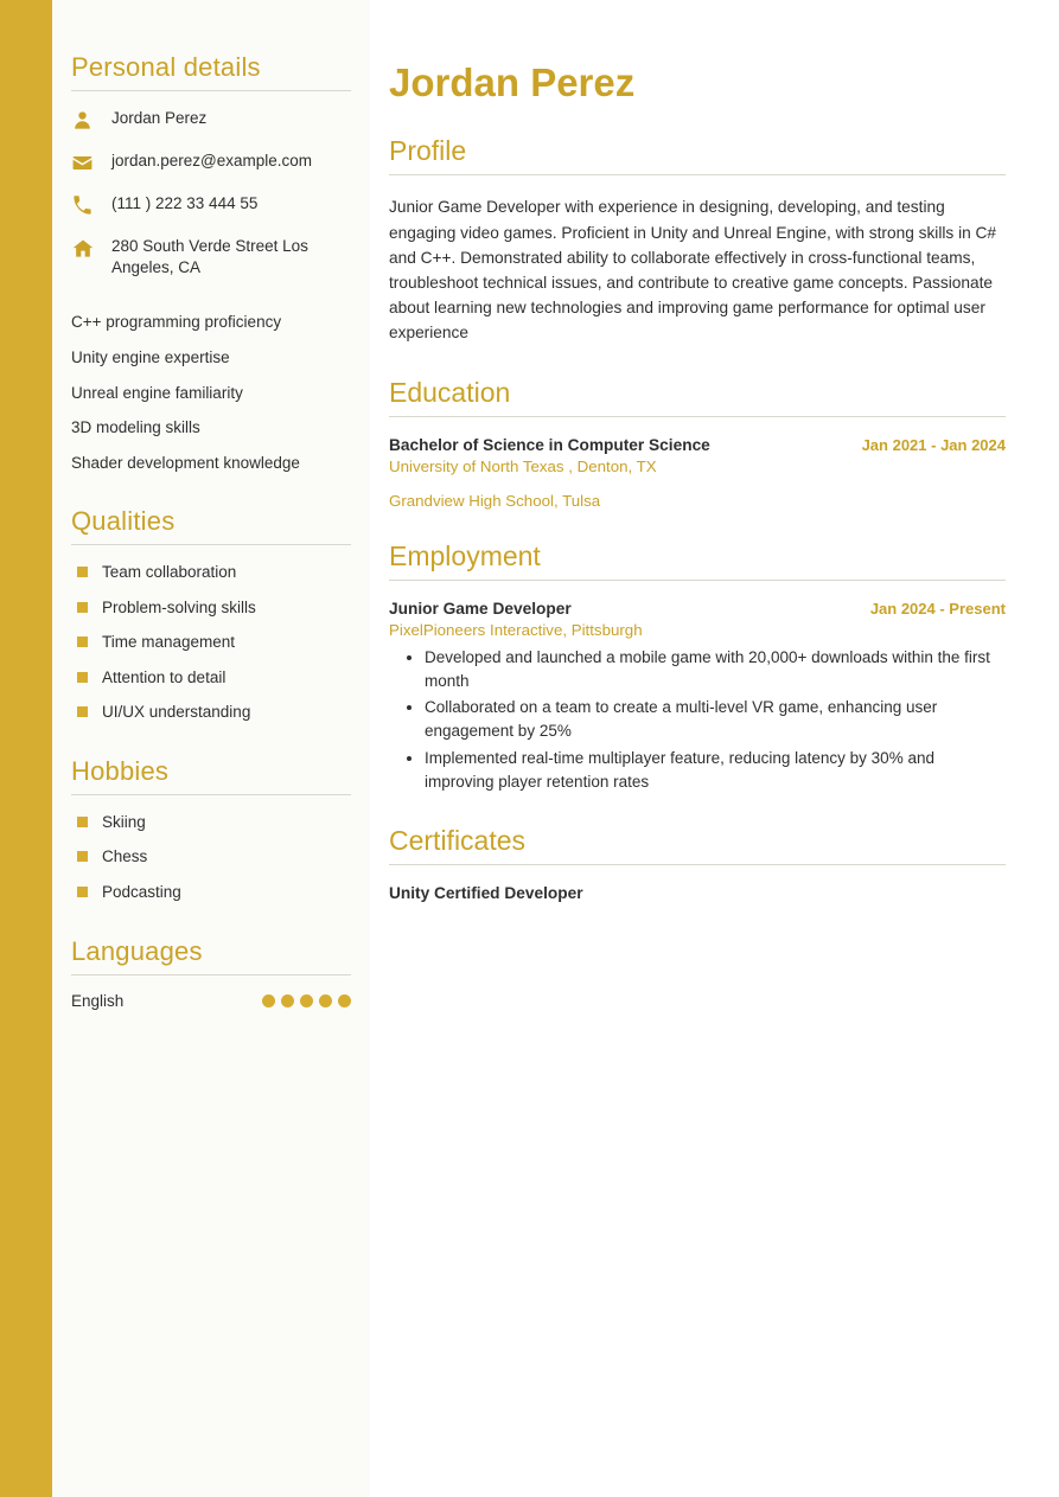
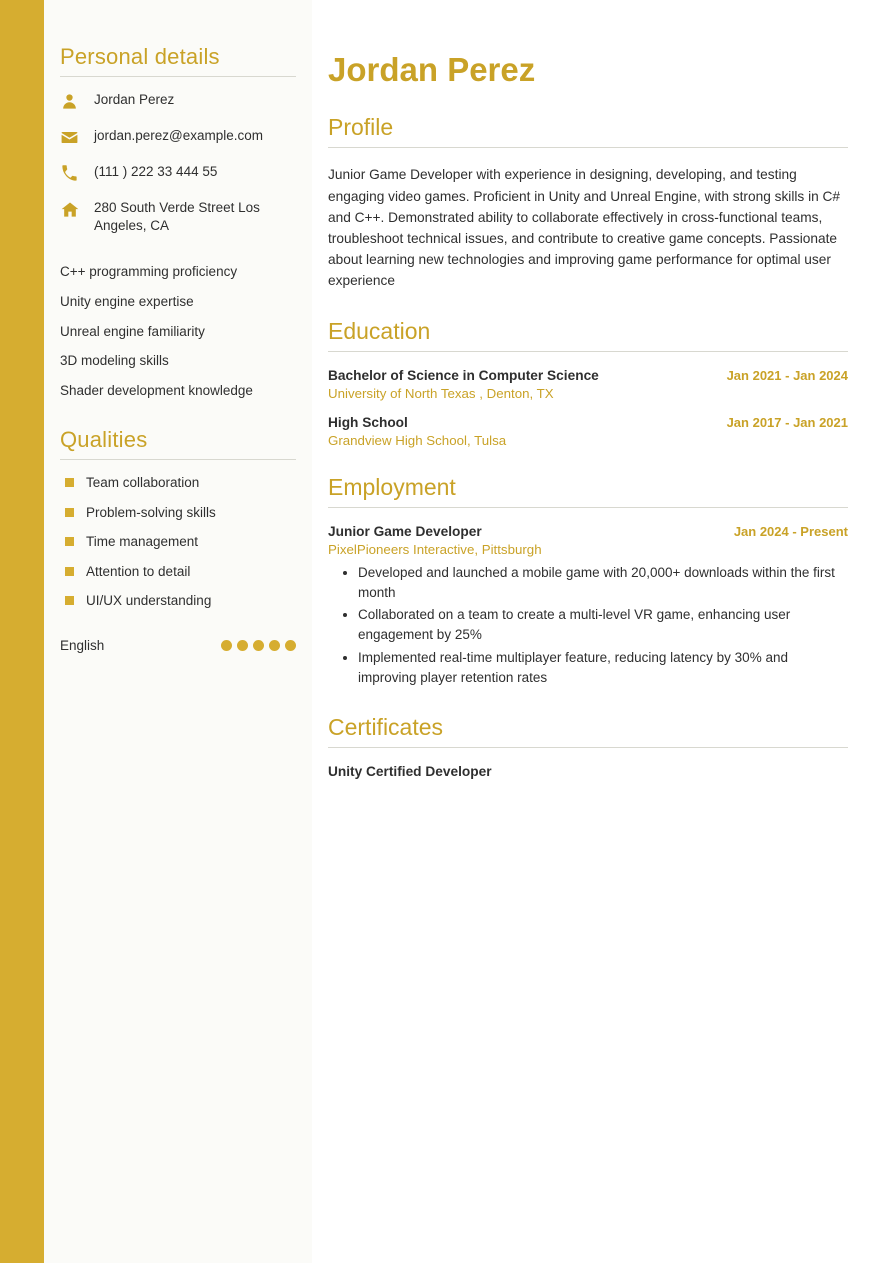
  Personal details
  Jordan Perez
  jordan.perez@example.com
  (111 ) 222 33 444 55
  280 South Verde Street Los Angeles, CA
  C++ programming proficiency
  Unity engine expertise
  Unreal engine familiarity
  3D modeling skills
  Shader development knowledge
  Qualities
  Team collaboration
  Problem-solving skills
  Time management
  Attention to detail
  UI/UX understanding
- Hobbies
- Skiing
- Chess
- Podcasting
- Languages
  English
  Jordan Perez
  Profile
  Junior Game Developer with experience in designing, developing, and testing engaging video games. Proficient in Unity and Unreal Engine, with strong skills in C# and C++. Demonstrated ability to collaborate effectively in cross-functional teams, troubleshoot technical issues, and contribute to creative game concepts. Passionate about learning new technologies and improving game performance for optimal user experience
  Education
  Bachelor of Science in Computer Science
  Jan 2021 - Jan 2024
  University of North Texas , Denton, TX
+ High School
+ Jan 2017 - Jan 2021
  Grandview High School, Tulsa
  Employment
  Junior Game Developer
  Jan 2024 - Present
  PixelPioneers Interactive, Pittsburgh
  Developed and launched a mobile game with 20,000+ downloads within the first month
  Collaborated on a team to create a multi-level VR game, enhancing user engagement by 25%
  Implemented real-time multiplayer feature, reducing latency by 30% and improving player retention rates
  Certificates
  Unity Certified Developer
